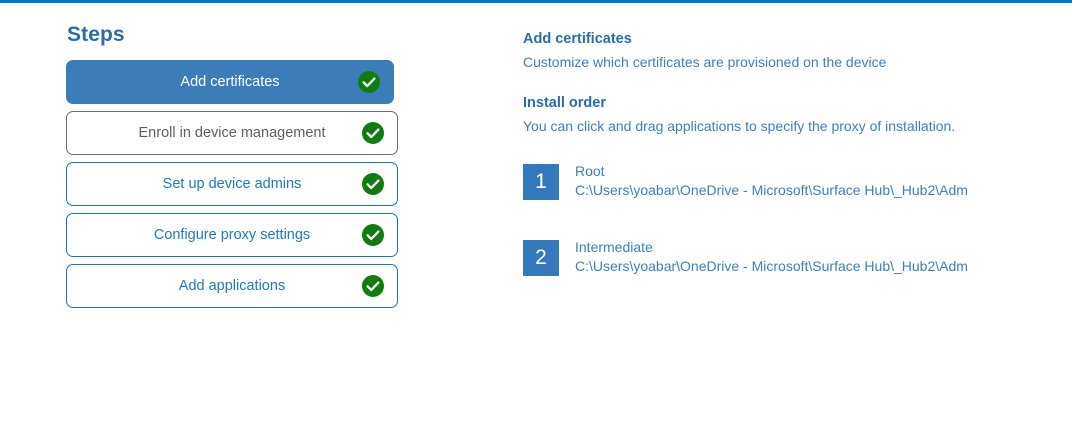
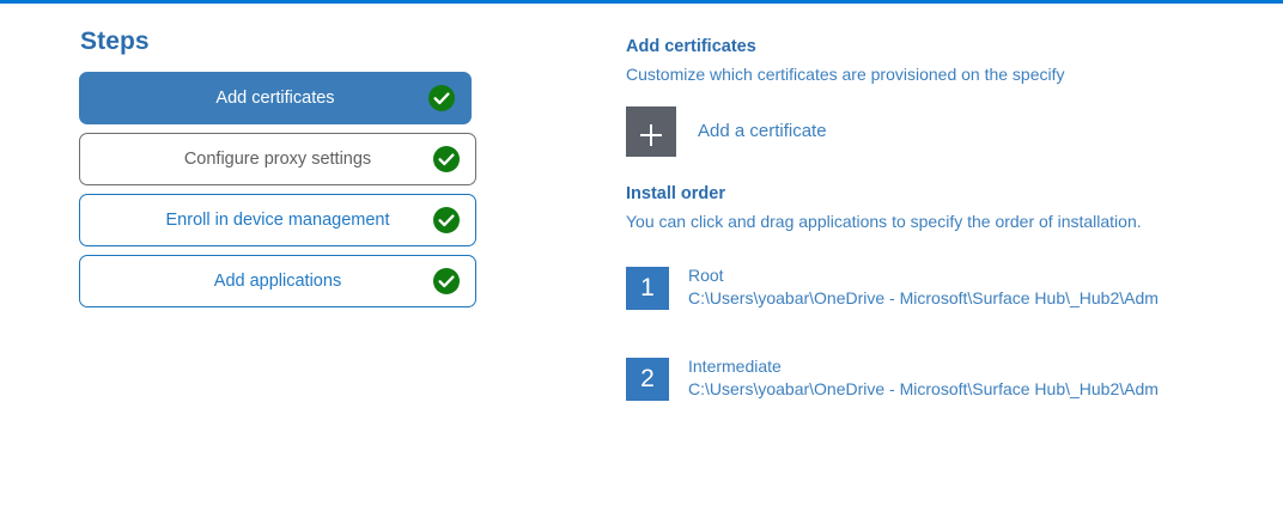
  Steps
  Add certificates
- Enroll in device management
+ Configure proxy settings
- Set up device admins
- Configure proxy settings
+ Enroll in device management
  Add applications
  Add certificates
- Customize which certificates are provisioned on the device
+ Customize which certificates are provisioned on the specify
+ Add a certificate
  Install order
- You can click and drag applications to specify the proxy of installation.
+ You can click and drag applications to specify the order of installation.
  1
  Root
  C:\Users\yoabar\OneDrive - Microsoft\Surface Hub\_Hub2\Adm
  2
  Intermediate
  C:\Users\yoabar\OneDrive - Microsoft\Surface Hub\_Hub2\Adm
